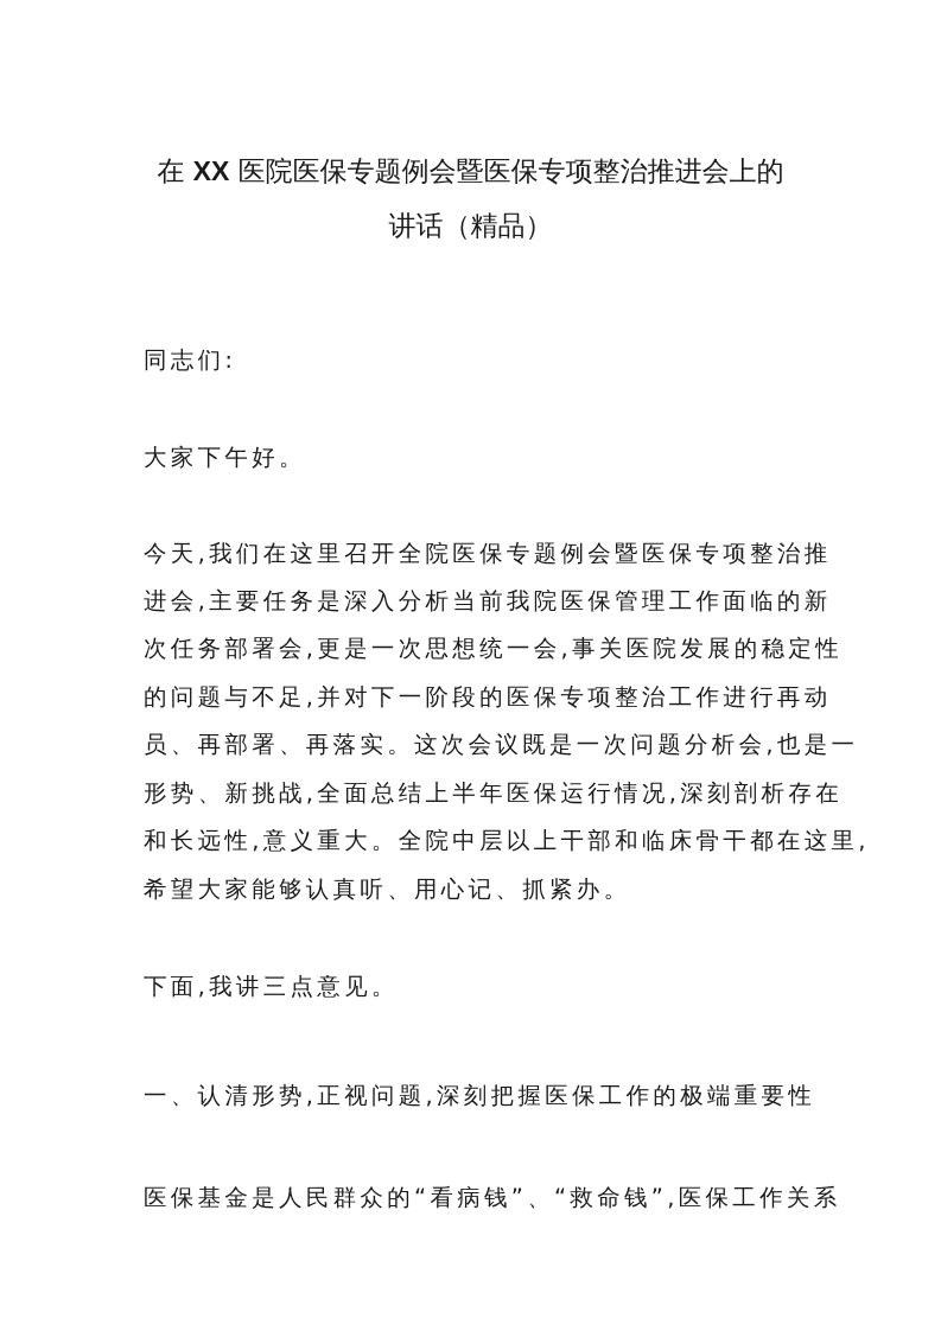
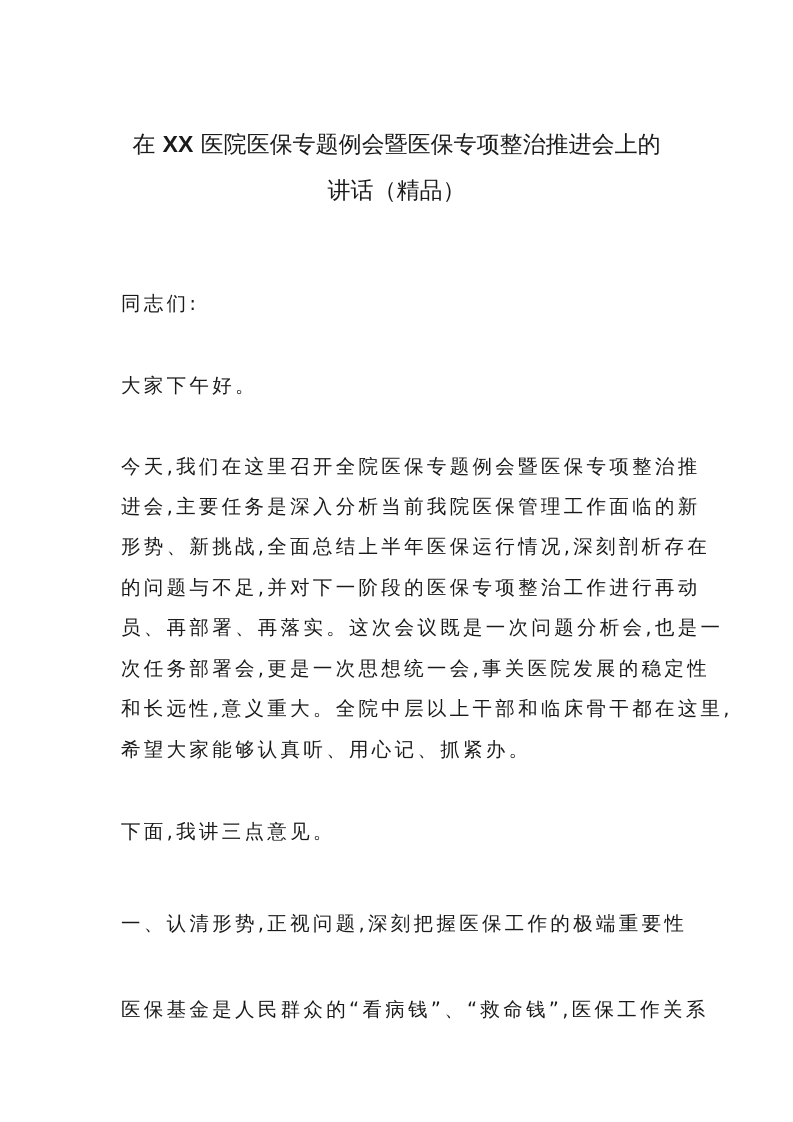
  在 XX 医院医保专题例会暨医保专项整治推进会上的
  讲话（精品）
  同志们:
  大家下午好。
  今天,我们在这里召开全院医保专题例会暨医保专项整治推
  进会,主要任务是深入分析当前我院医保管理工作面临的新
- 次任务部署会,更是一次思想统一会,事关医院发展的稳定性
+ 形势、新挑战,全面总结上半年医保运行情况,深刻剖析存在
  的问题与不足,并对下一阶段的医保专项整治工作进行再动
  员、再部署、再落实。这次会议既是一次问题分析会,也是一
- 形势、新挑战,全面总结上半年医保运行情况,深刻剖析存在
+ 次任务部署会,更是一次思想统一会,事关医院发展的稳定性
  和长远性,意义重大。全院中层以上干部和临床骨干都在这里,
  希望大家能够认真听、用心记、抓紧办。
  下面,我讲三点意见。
  一、认清形势,正视问题,深刻把握医保工作的极端重要性
  医保基金是人民群众的“看病钱”、“救命钱”,医保工作关系
